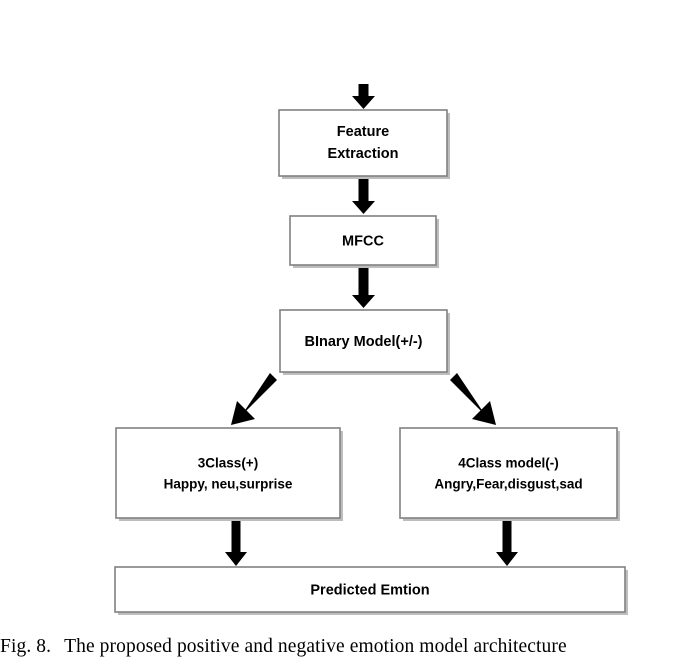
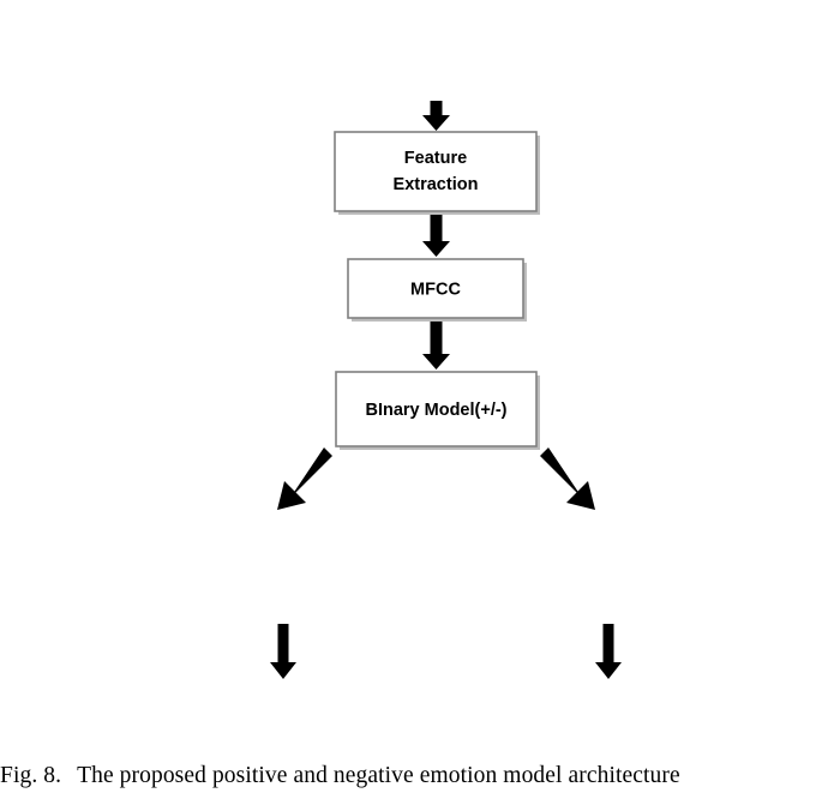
  Feature
  Extraction
  MFCC
  BInary Model(+/-)
- 3Class(+)
- Happy, neu,surprise
- 4Class model(-)
- Angry,Fear,disgust,sad
- Predicted Emtion
  Fig. 8. The proposed positive and negative emotion model architecture
